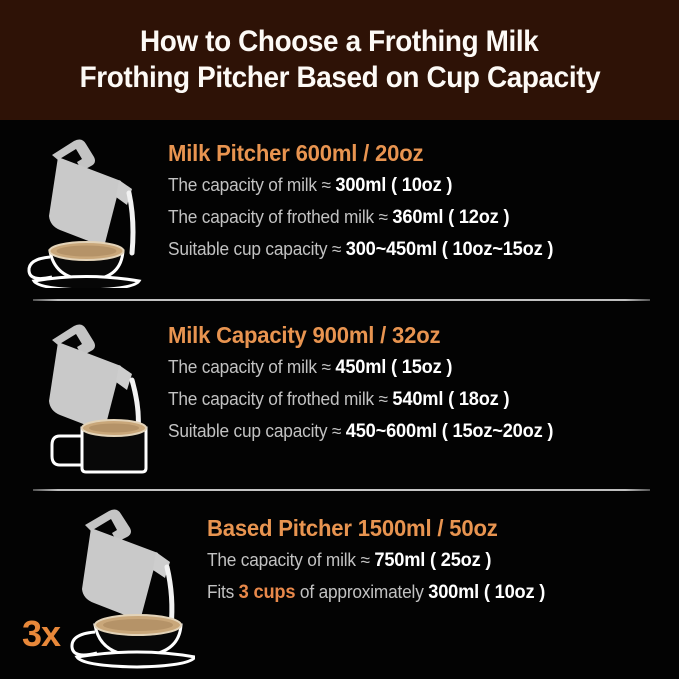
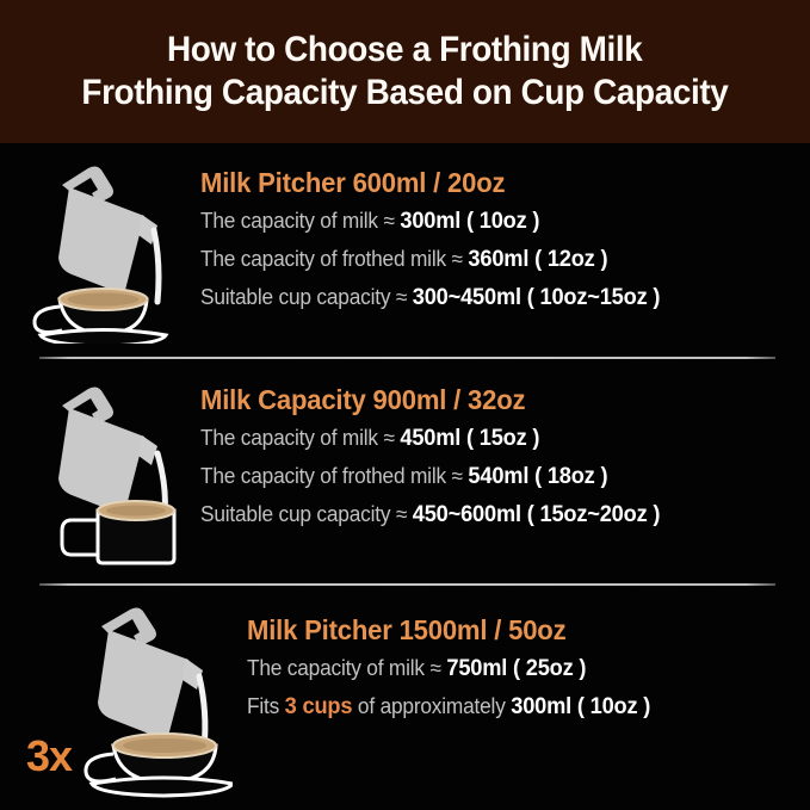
  How to Choose a Frothing Milk
- Frothing Pitcher Based on Cup Capacity
+ Frothing Capacity Based on Cup Capacity
  Milk Pitcher 600ml / 20oz
  The capacity of milk ≈ 300ml ( 10oz )
  The capacity of frothed milk ≈ 360ml ( 12oz )
  Suitable cup capacity ≈ 300~450ml ( 10oz~15oz )
  Milk Capacity 900ml / 32oz
  The capacity of milk ≈ 450ml ( 15oz )
  The capacity of frothed milk ≈ 540ml ( 18oz )
  Suitable cup capacity ≈ 450~600ml ( 15oz~20oz )
  3x
- Based Pitcher 1500ml / 50oz
+ Milk Pitcher 1500ml / 50oz
  The capacity of milk ≈ 750ml ( 25oz )
  Fits 3 cups of approximately 300ml ( 10oz )
